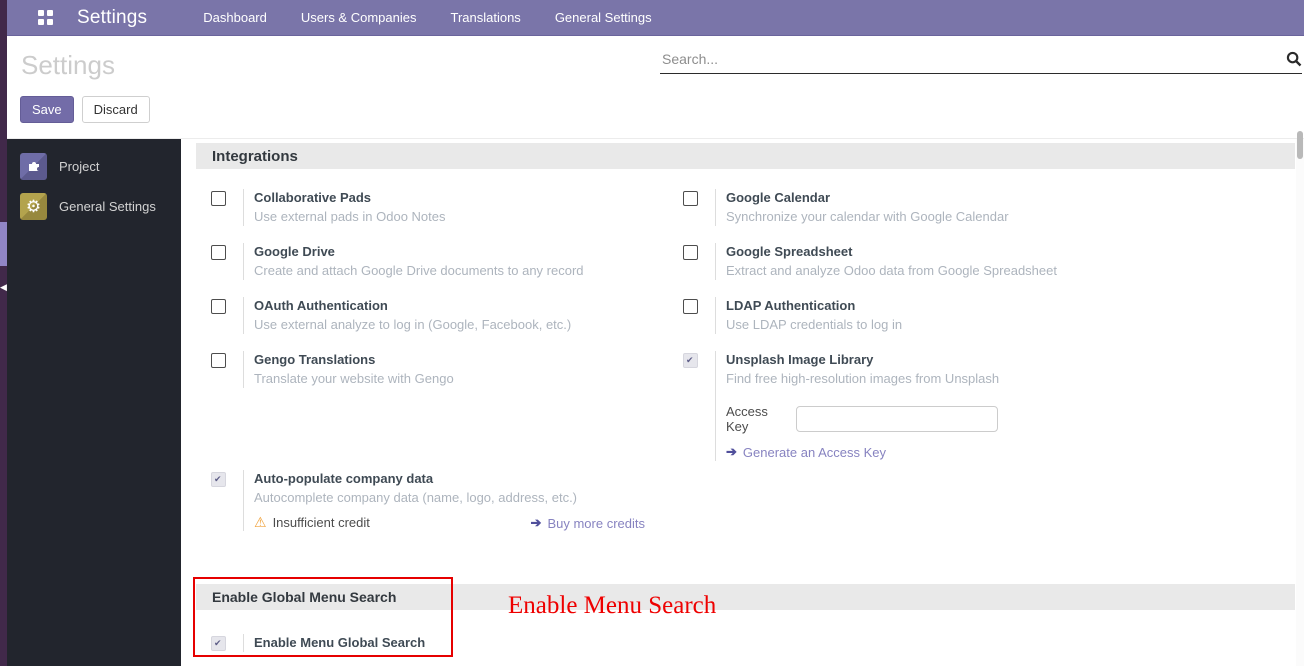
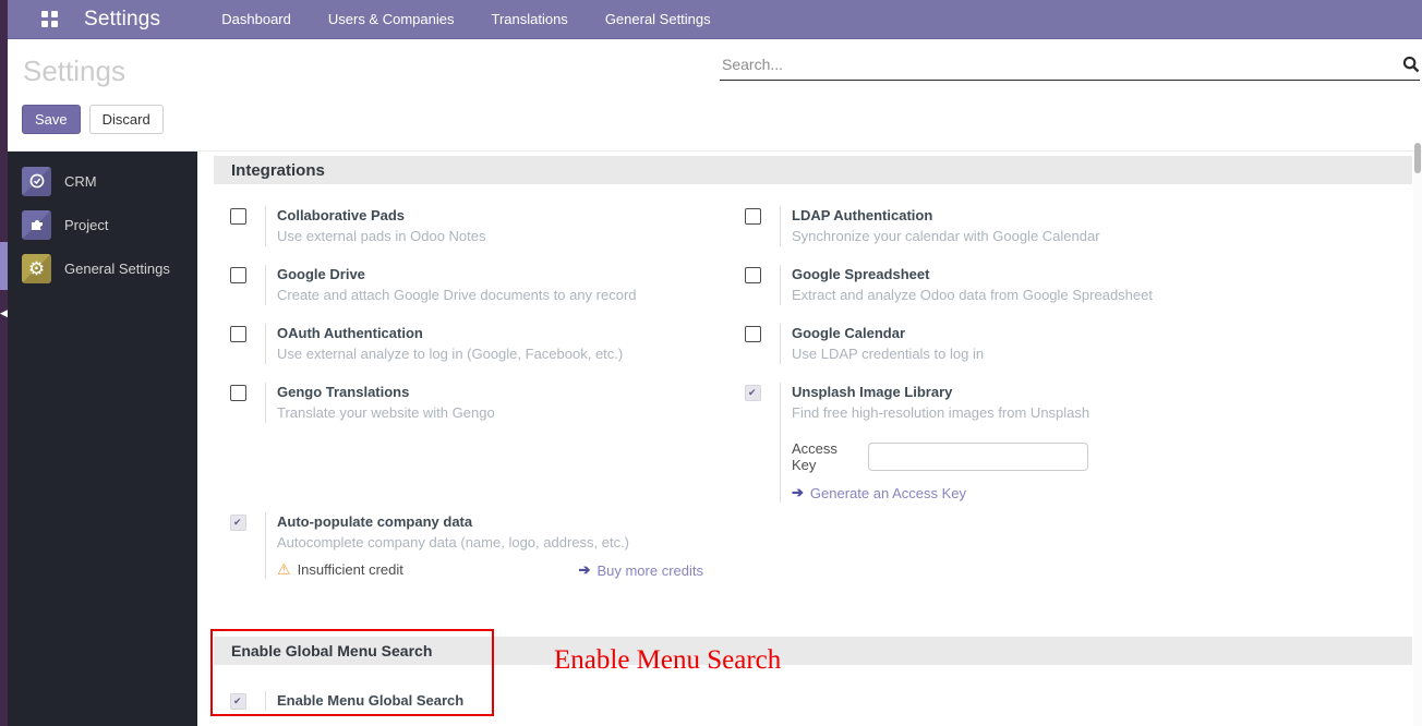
  Settings
  Dashboard
  Users & Companies
  Translations
  General Settings
  Settings
  Save
  Discard
  Search...
+ CRM
  Project
  ⚙
  General Settings
  Integrations
  Collaborative Pads
  Use external pads in Odoo Notes
- Google Calendar
+ LDAP Authentication
  Synchronize your calendar with Google Calendar
  Google Drive
  Create and attach Google Drive documents to any record
  Google Spreadsheet
  Extract and analyze Odoo data from Google Spreadsheet
  OAuth Authentication
  Use external analyze to log in (Google, Facebook, etc.)
- LDAP Authentication
+ Google Calendar
  Use LDAP credentials to log in
  Gengo Translations
  Translate your website with Gengo
  Unsplash Image Library
  Find free high-resolution images from Unsplash
  Access Key
  Generate an Access Key
  Auto-populate company data
  Autocomplete company data (name, logo, address, etc.)
  Insufficient credit
  Buy more credits
  Enable Global Menu Search
  Enable Menu Global Search
  Enable Menu Search
  ◀
